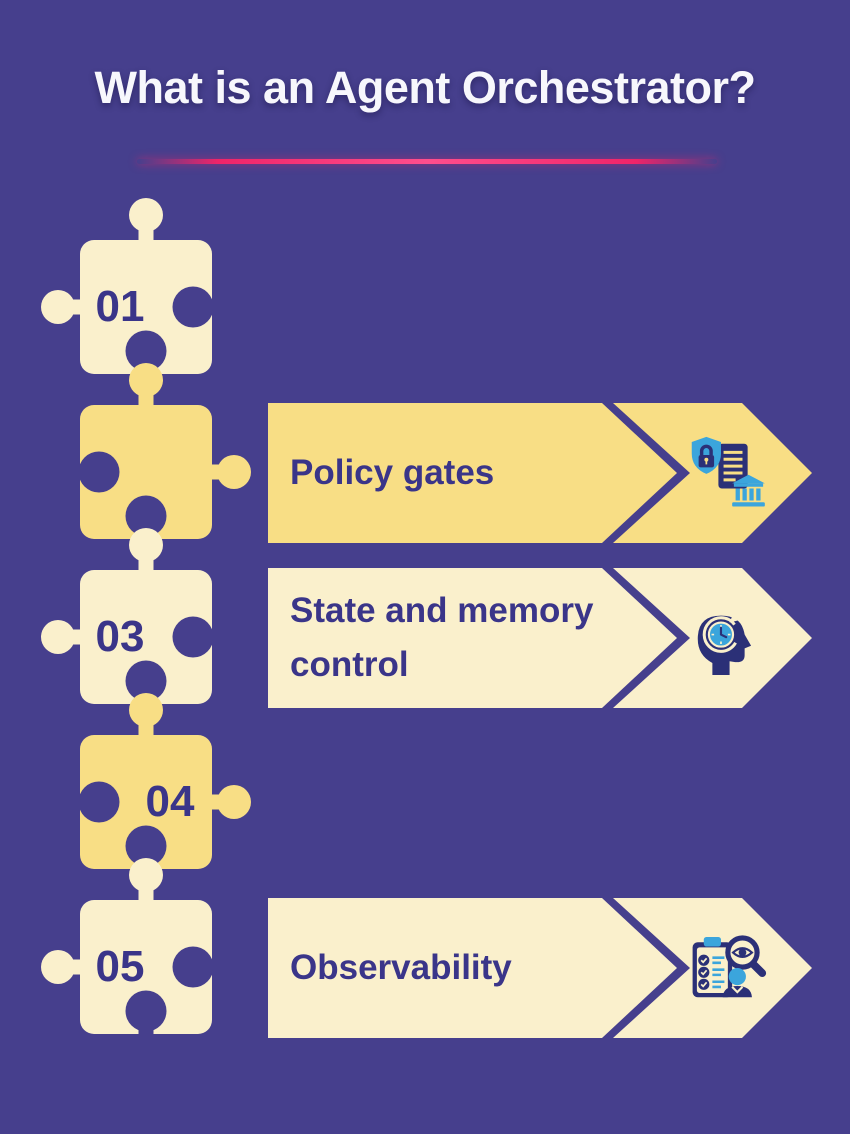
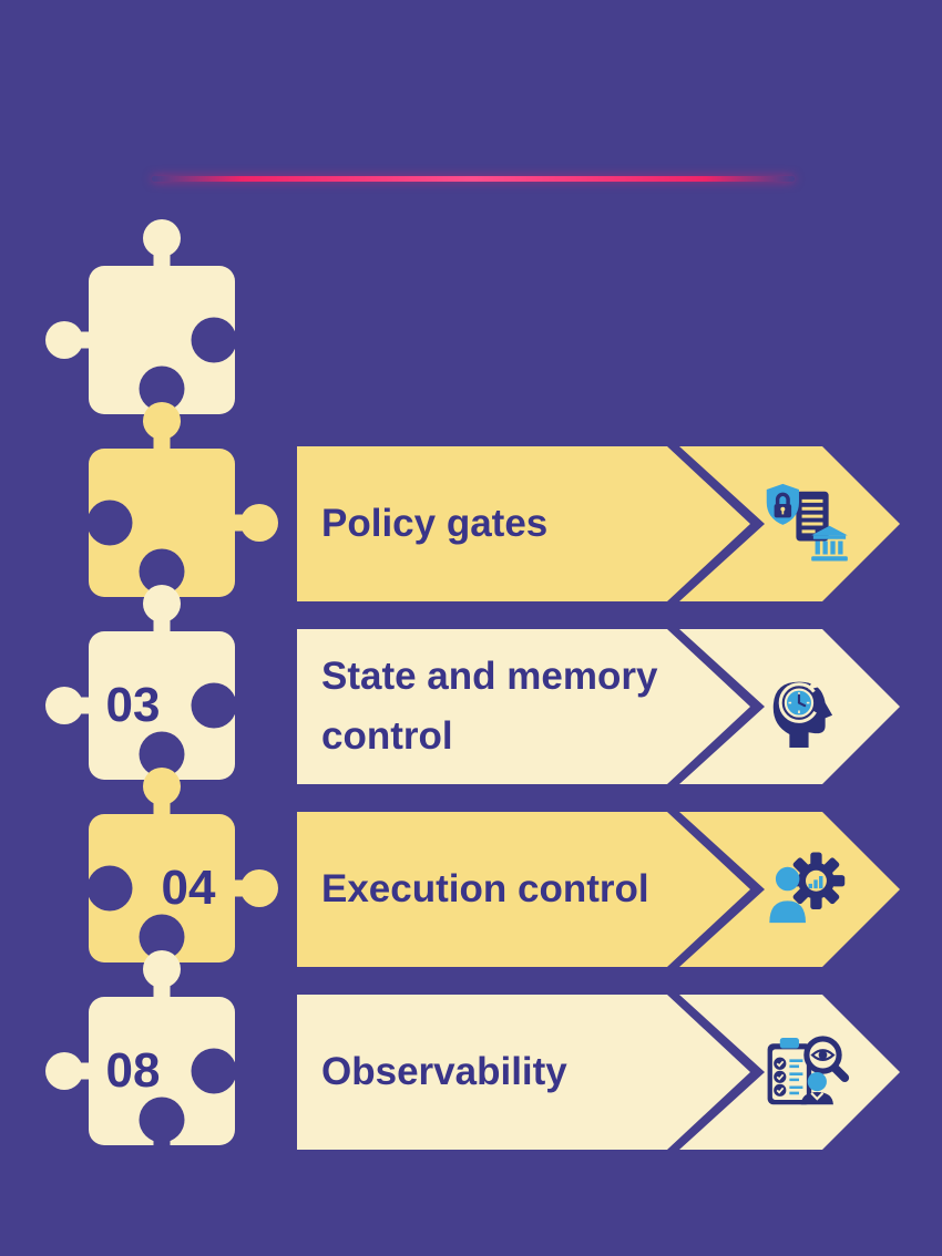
- What is an Agent Orchestrator?
- 01
  03
  04
- 05
+ 08
  Policy gates
  State and memory control
+ Execution control
  Observability
